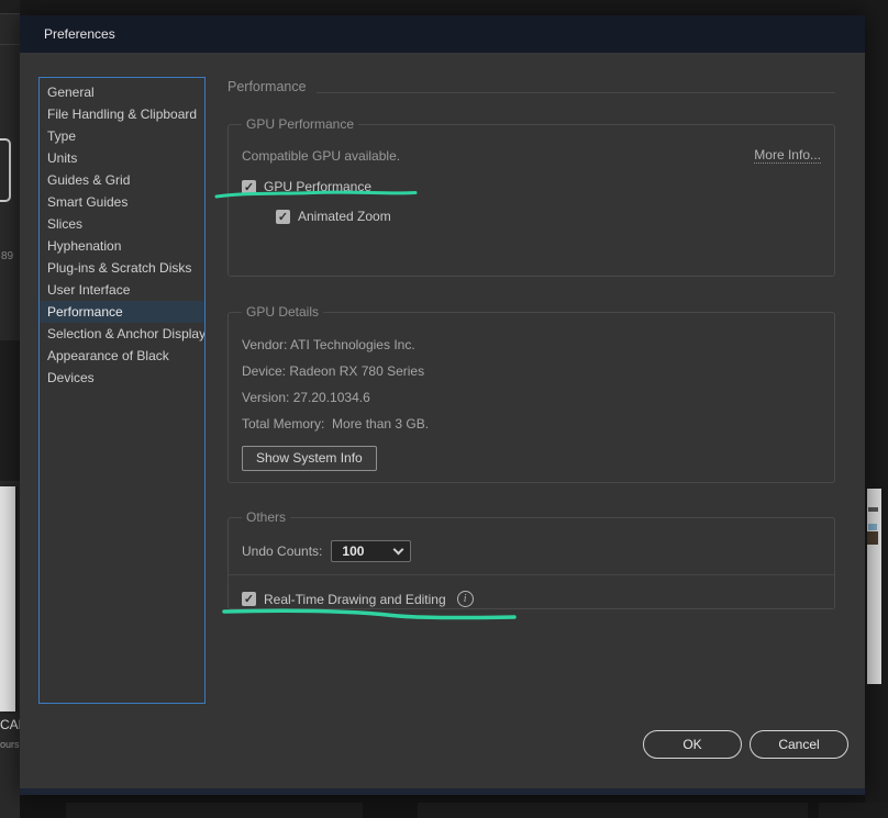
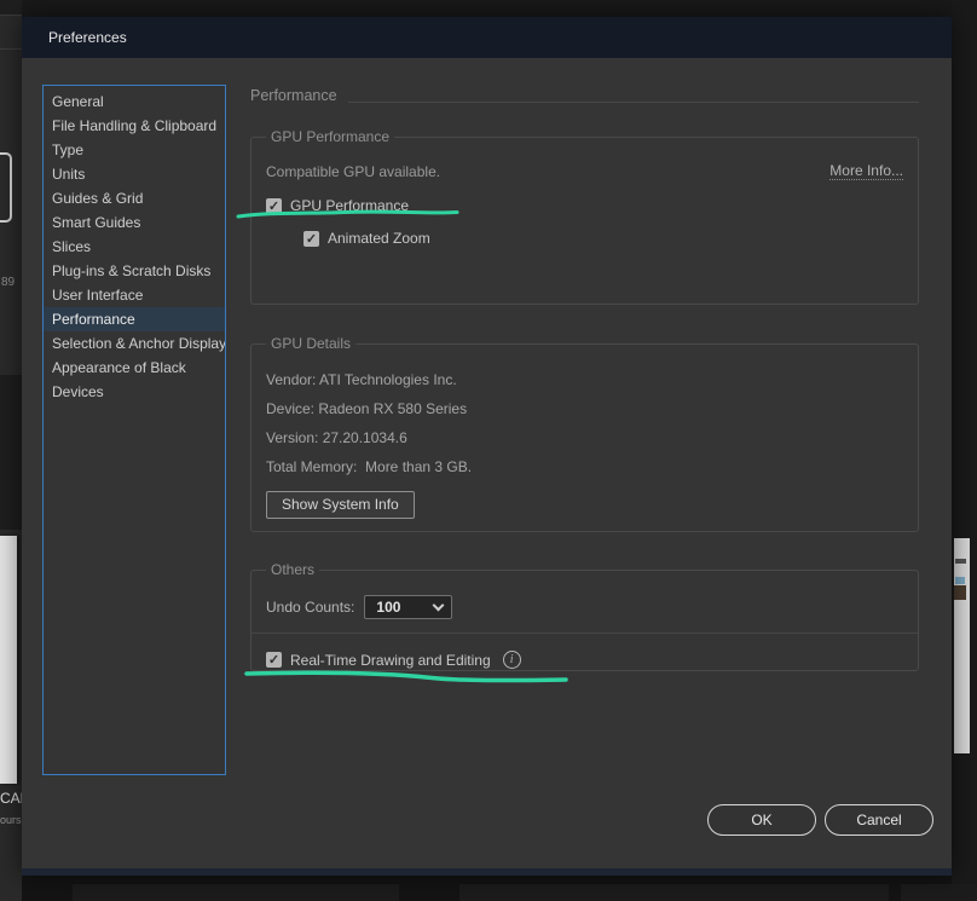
  89
  ours
  Preferences
  General
  File Handling & Clipboard
  Type
  Units
  Guides & Grid
  Smart Guides
  Slices
- Hyphenation
  Plug-ins & Scratch Disks
  User Interface
  Performance
  Selection & Anchor Display
  Appearance of Black
  Devices
  Performance
  GPU Performance
  Compatible GPU available.
  More Info...
  ✓
  GPU Performance
  ✓
  Animated Zoom
  GPU Details
  Vendor: ATI Technologies Inc.
- Device: Radeon RX 780 Series
+ Device: Radeon RX 580 Series
  Version: 27.20.1034.6
  Total Memory: More than 3 GB.
  Show System Info
  Others
  Undo Counts:
  100
  ✓
  Real-Time Drawing and Editing
  i
  OK
  Cancel
